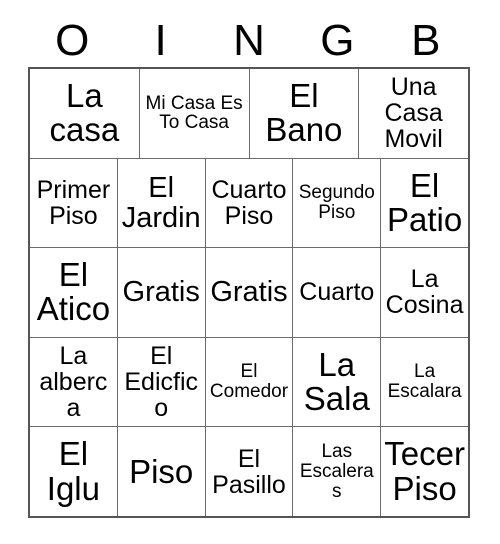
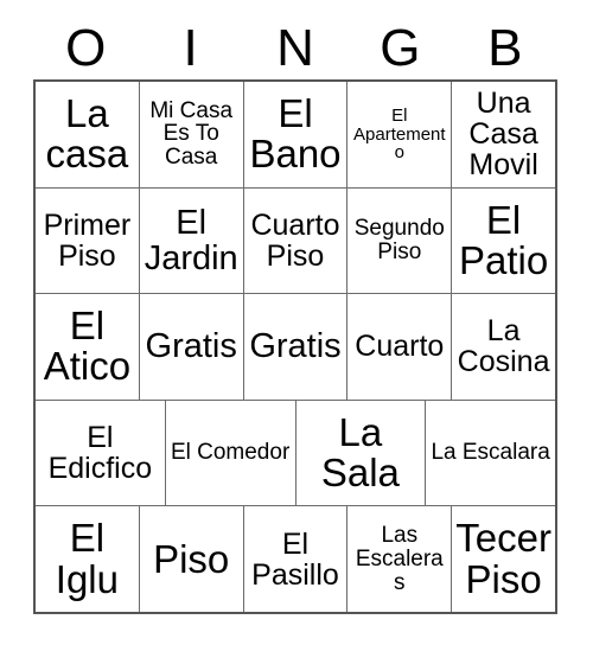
  O
  I
  N
  G
  B
  La casa
  Mi Casa Es To Casa
  El Bano
+ El Apartemento
  Una Casa Movil
  Primer Piso
  El Jardin
  Cuarto Piso
  Segundo Piso
  El Patio
  El Atico
  Gratis
  Gratis
  Cuarto
  La Cosina
- La alberca
  El Edicfico
  El Comedor
  La Sala
  La Escalara
  El Iglu
  Piso
  El Pasillo
  Las Escaleras
  Tecer Piso
